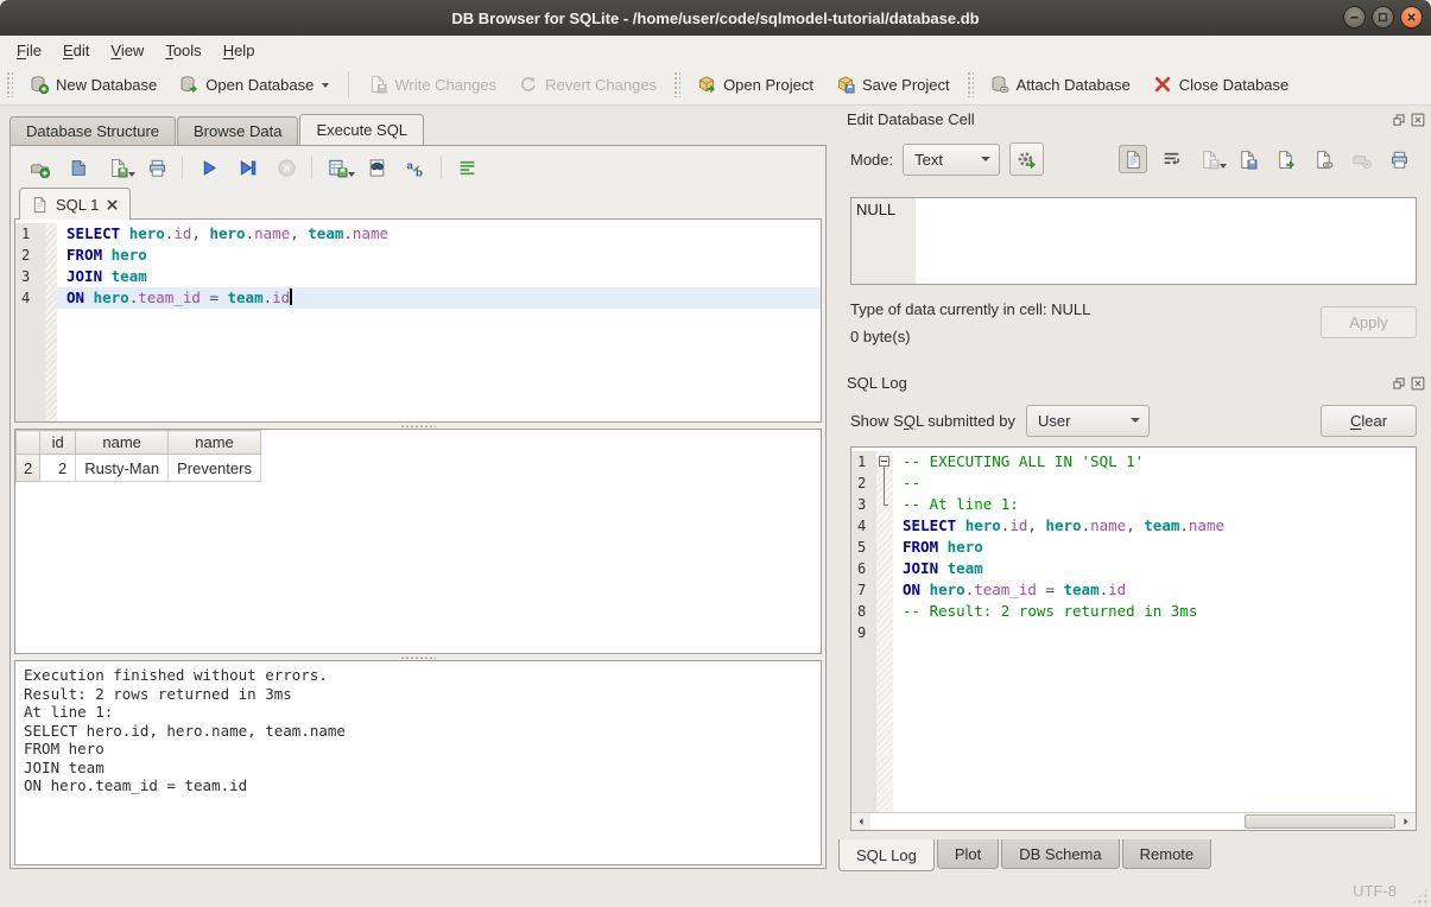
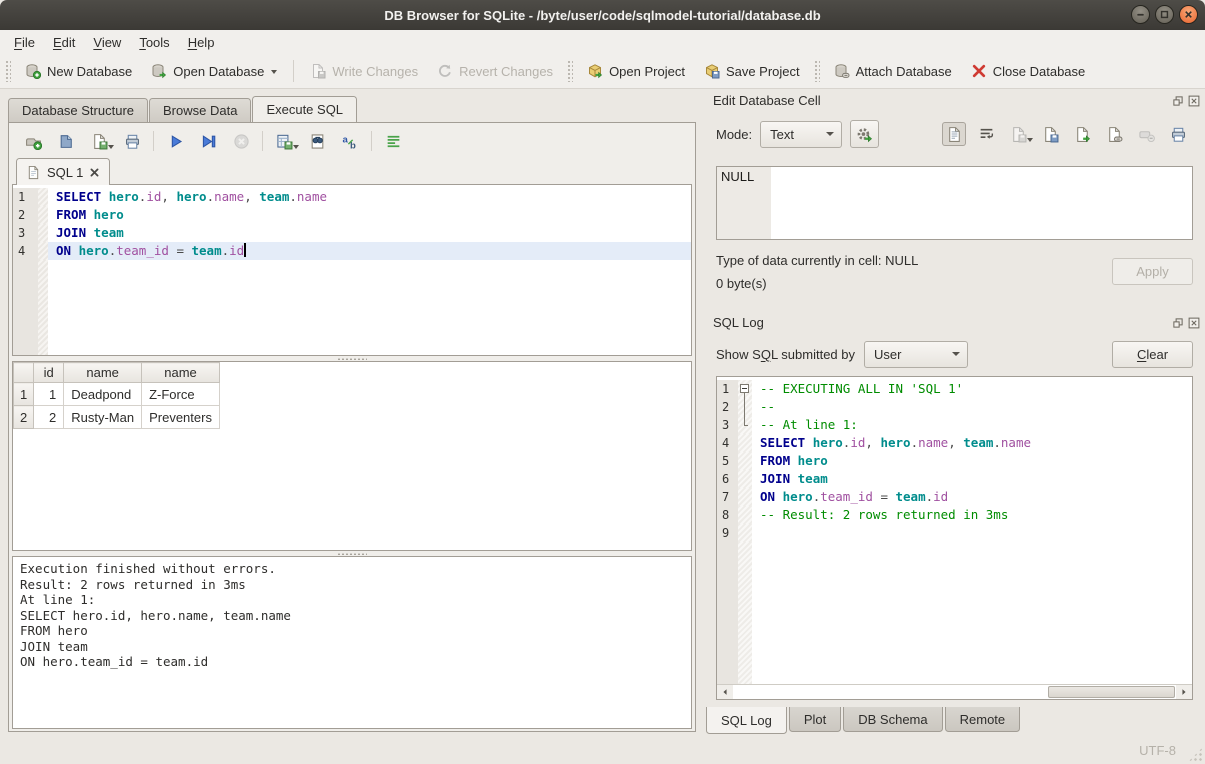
- DB Browser for SQLite - /home/user/code/sqlmodel-tutorial/database.db
+ DB Browser for SQLite - /byte/user/code/sqlmodel-tutorial/database.db
  File
  Edit
  View
  Tools
  Help
  New Database
  Open Database
  Write Changes
  Revert Changes
  Open Project
  Save Project
  Attach Database
  Close Database
  Database Structure
  Browse Data
  Execute SQL
  a
  b
  SQL 1
  1
  SELECT hero.id, hero.name, team.name
  2
  FROM hero
  3
  JOIN team
  4
  ON hero.team_id = team.id
  	id	name	name
+ 1	1	Deadpond	Z-Force
  2	2	Rusty-Man	Preventers
  Execution finished without errors.
  Result: 2 rows returned in 3ms
  At line 1:
  SELECT hero.id, hero.name, team.name
  FROM hero
  JOIN team
  ON hero.team_id = team.id
  Edit Database Cell
  Mode:
  Text
  NULL
  Type of data currently in cell: NULL
  0 byte(s)
  Apply
  SQL Log
  Show SQL submitted by
  User
  C
  lear
  1
  -- EXECUTING ALL IN 'SQL 1'
  2
  --
  3
  -- At line 1:
  4
  SELECT hero.id, hero.name, team.name
  5
  FROM hero
  6
  JOIN team
  7
  ON hero.team_id = team.id
  8
  -- Result: 2 rows returned in 3ms
  9
  SQL Log
  Plot
  DB Schema
  Remote
  UTF-8
